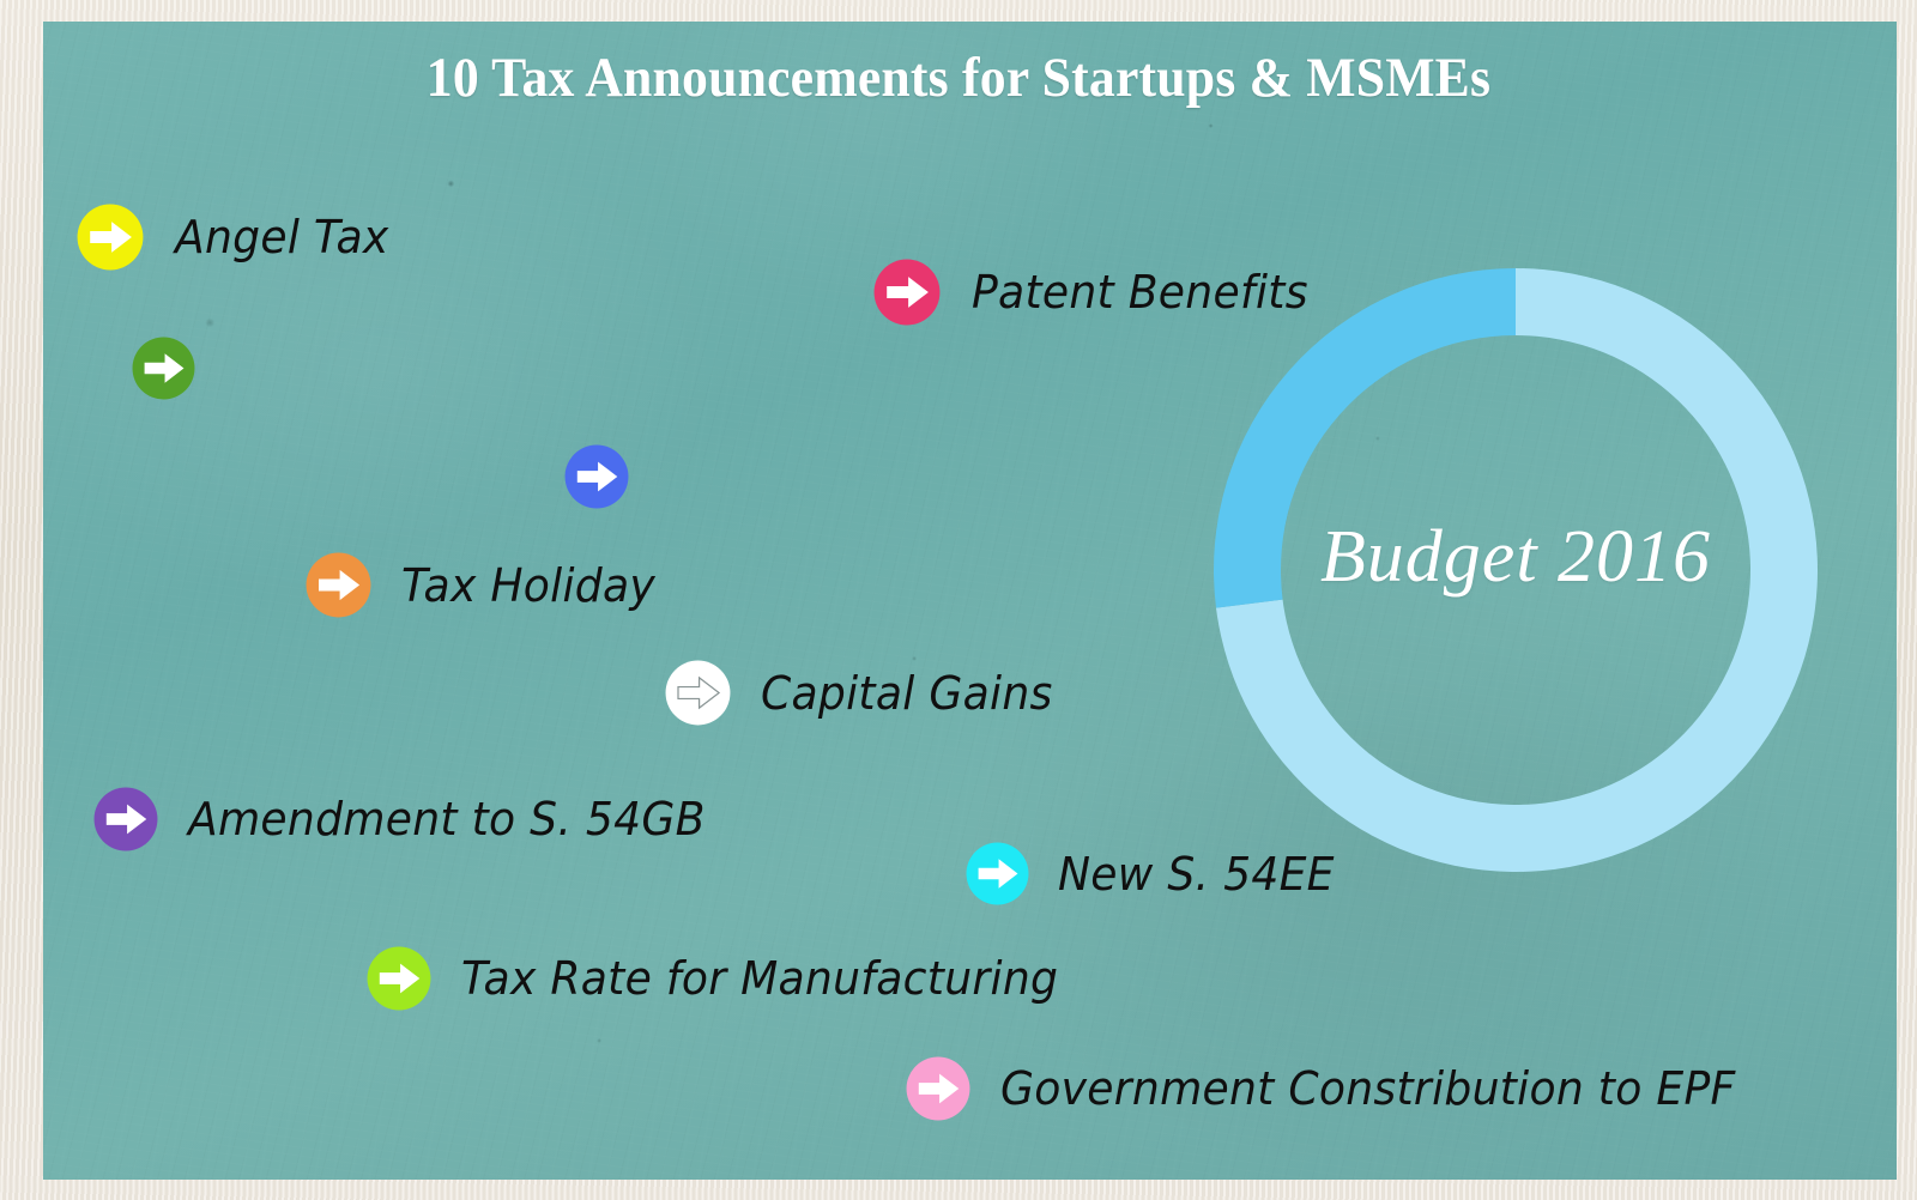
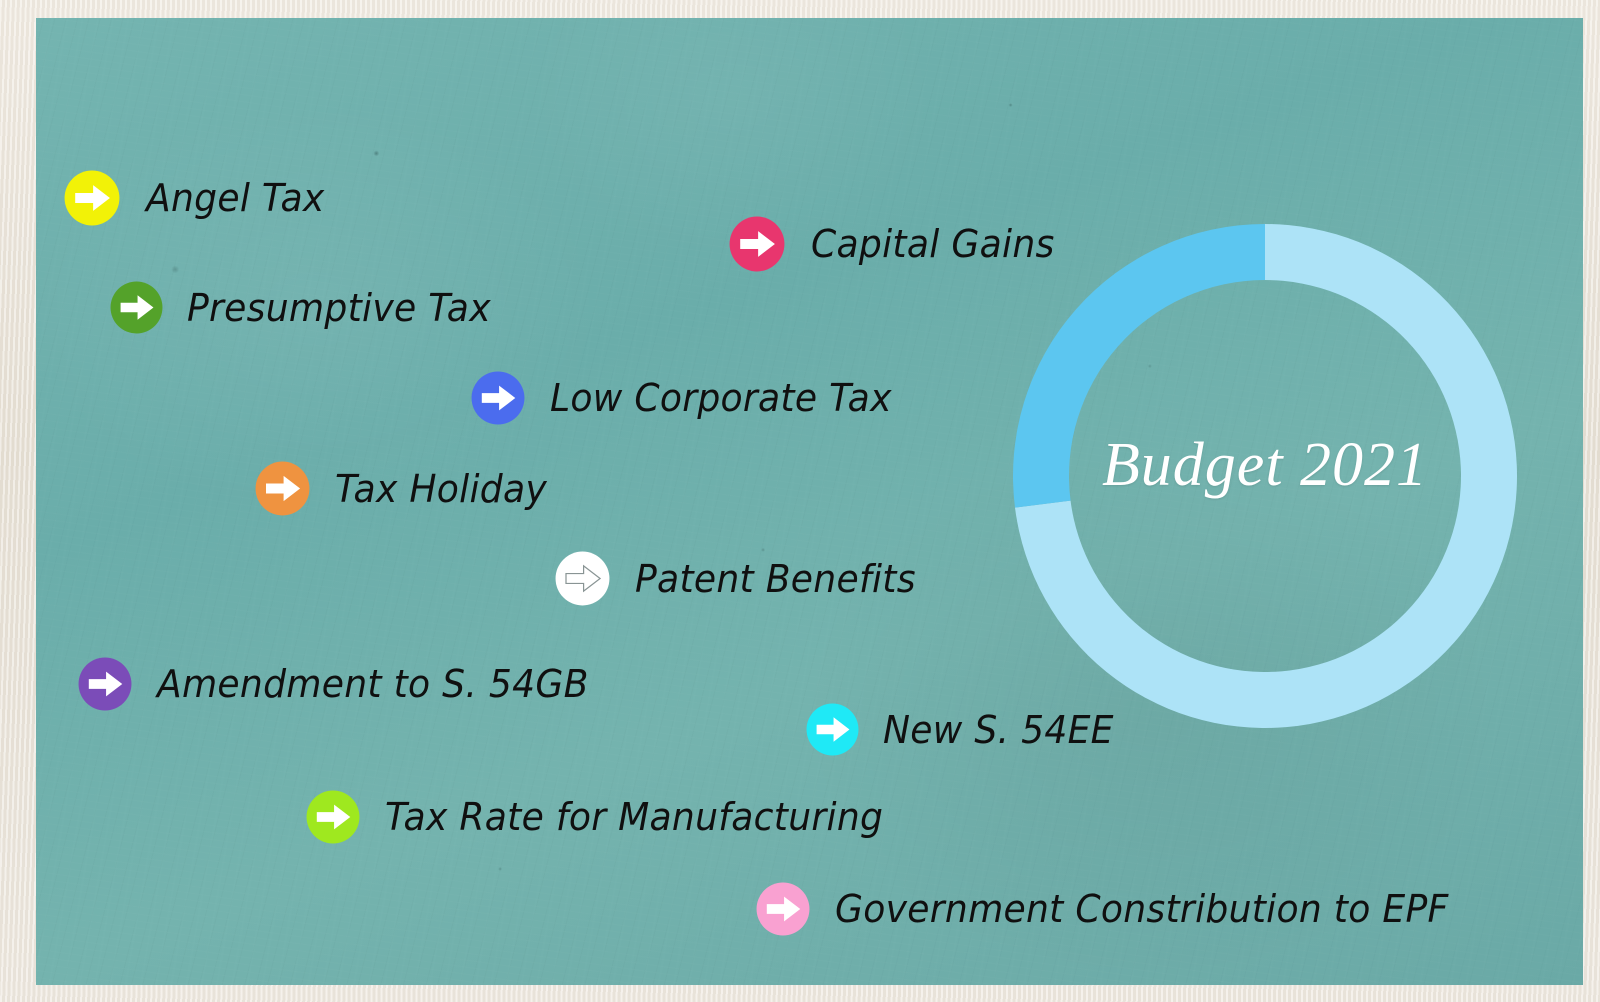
- 10 Tax Announcements for Startups & MSMEs
  Angel Tax
- Patent Benefits
+ Capital Gains
+ Presumptive Tax
+ Low Corporate Tax
  Tax Holiday
- Capital Gains
+ Patent Benefits
  Amendment to S. 54GB
  New S. 54EE
  Tax Rate for Manufacturing
  Government Constribution to EPF
- Budget 2016
+ Budget 2021
